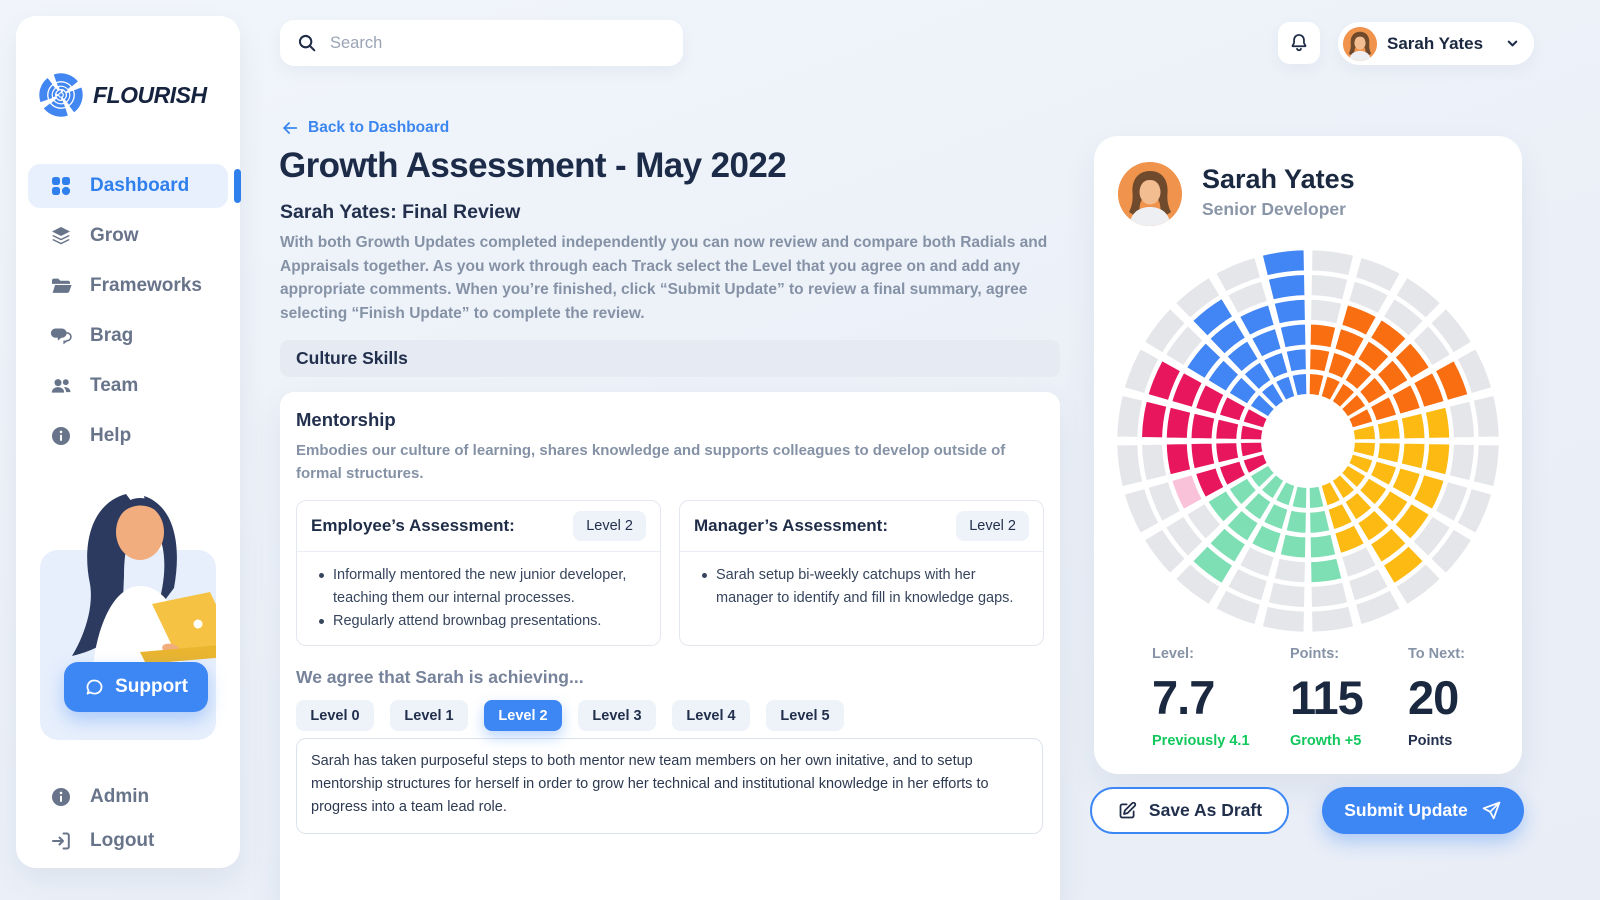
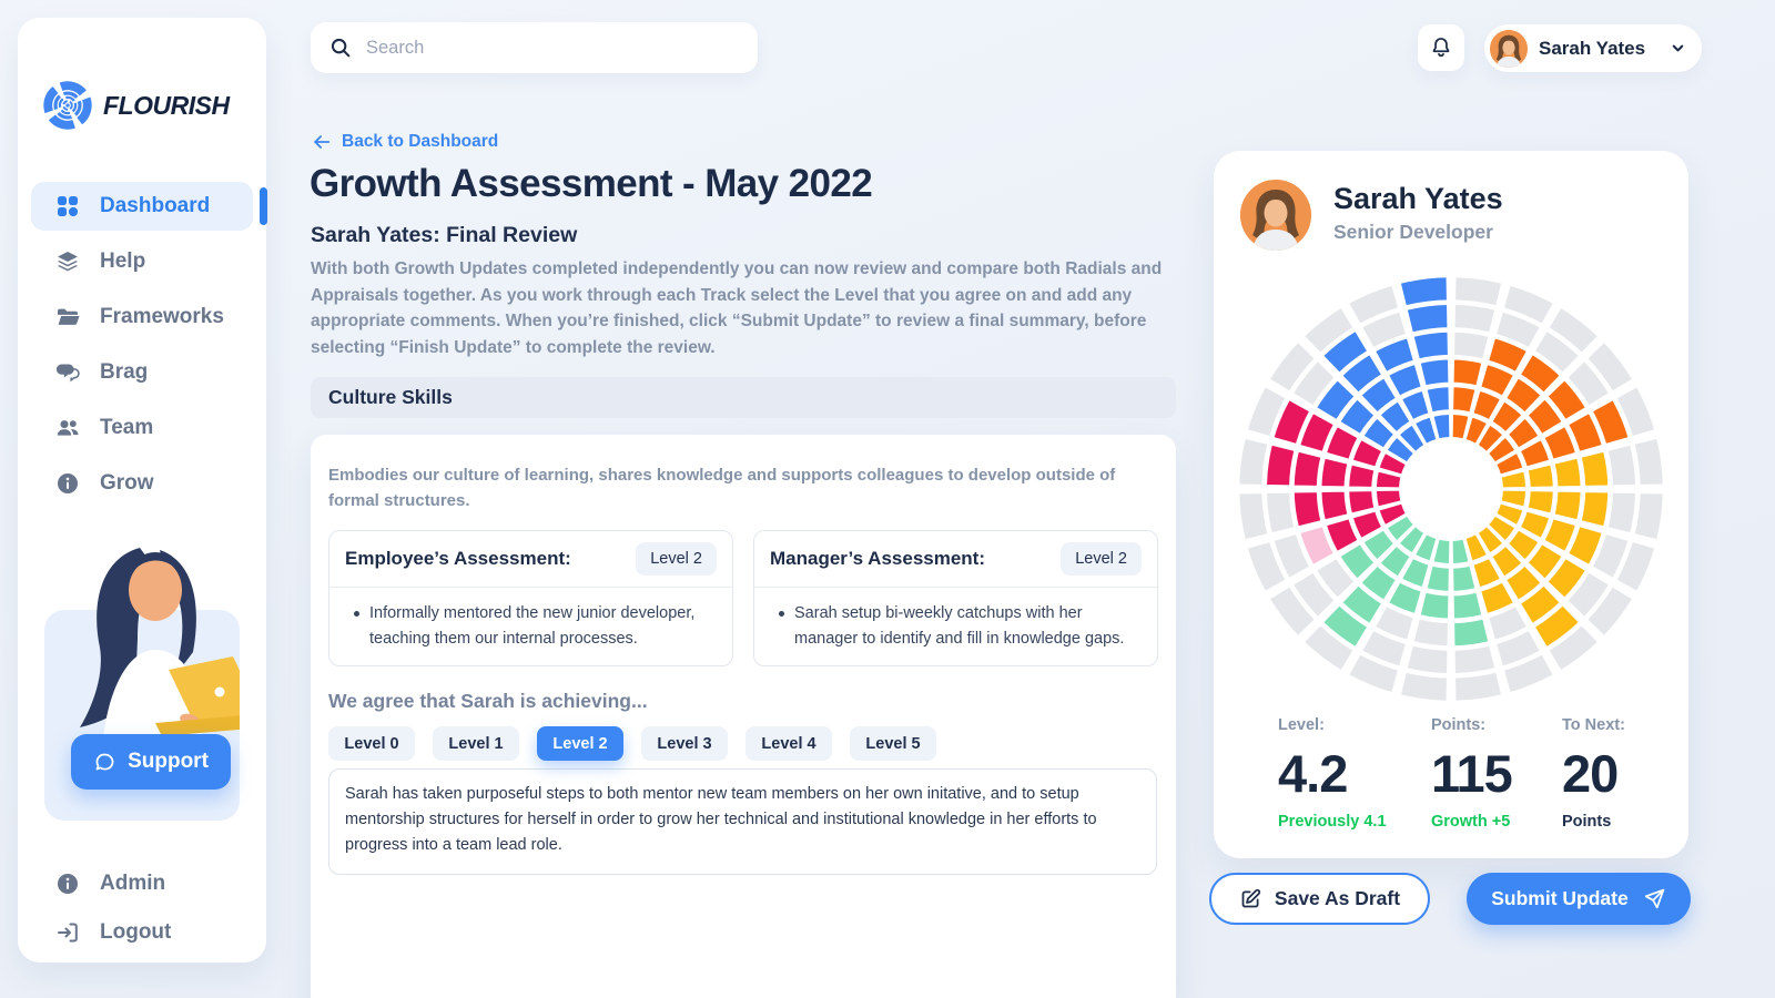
  FLOURISH
  Dashboard
- Grow
+ Help
  Frameworks
  Brag
  Team
- Help
+ Grow
  Support
  Admin
  Logout
  Search
  Sarah Yates
  Back to Dashboard
  Growth Assessment - May 2022
  Sarah Yates: Final Review
- With both Growth Updates completed independently you can now review and compare both Radials and Appraisals together. As you work through each Track select the Level that you agree on and add any appropriate comments. When you’re finished, click “Submit Update” to review a final summary, agree selecting “Finish Update” to complete the review.
+ With both Growth Updates completed independently you can now review and compare both Radials and Appraisals together. As you work through each Track select the Level that you agree on and add any appropriate comments. When you’re finished, click “Submit Update” to review a final summary, before selecting “Finish Update” to complete the review.
  Culture Skills
- Mentorship
  Embodies our culture of learning, shares knowledge and supports colleagues to develop outside of formal structures.
  Employee’s Assessment:
  Level 2
  Informally mentored the new junior developer, teaching them our internal processes.
- Regularly attend brownbag presentations.
  Manager’s Assessment:
  Level 2
  Sarah setup bi-weekly catchups with her manager to identify and fill in knowledge gaps.
  We agree that Sarah is achieving...
  Level 0
  Level 1
  Level 2
  Level 3
  Level 4
  Level 5
  Sarah Yates
  Senior Developer
  Level:
- 7.7
+ 4.2
  Previously 4.1
  Points:
  115
  Growth +5
  To Next:
  20
  Points
  Save As Draft
  Submit Update
